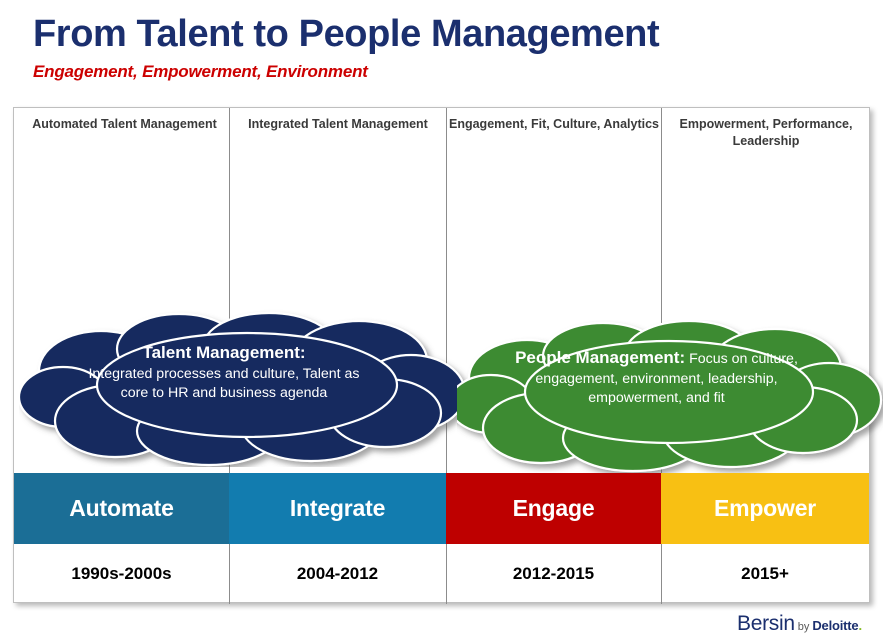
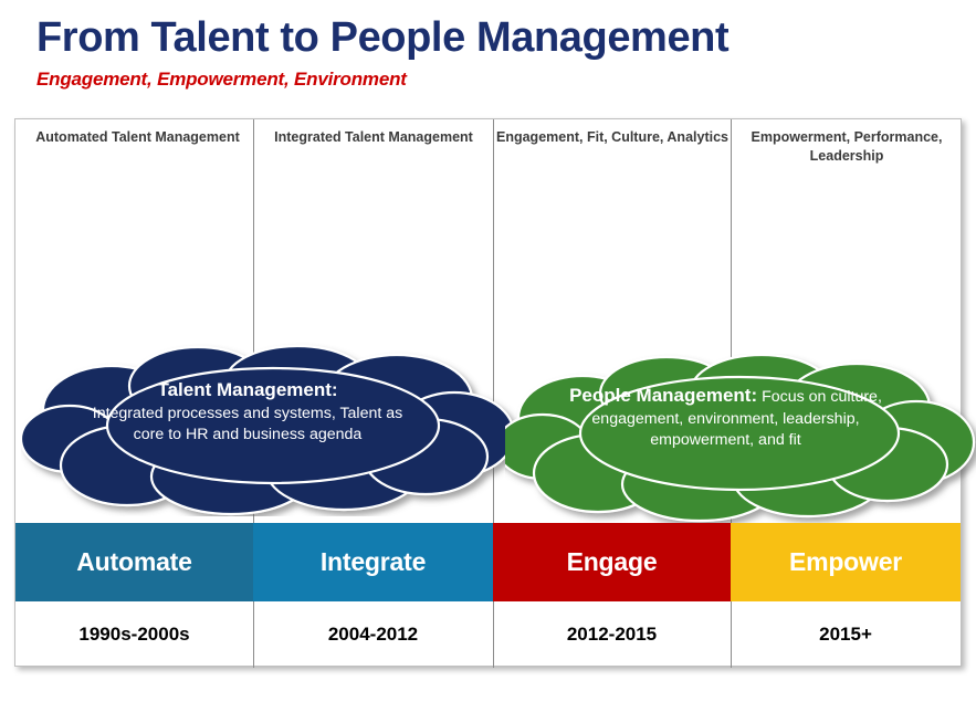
  From Talent to People Management
  Engagement, Empowerment, Environment
  Automated Talent Management
  Integrated Talent Management
  Engagement, Fit, Culture, Analytics
  Empowerment, Performance, Leadership
  Talent Management:
- Integrated processes and culture, Talent as core to HR and business agenda
+ Integrated processes and systems, Talent as core to HR and business agenda
  People Management: Focus on culture, engagement, environment, leadership, empowerment, and fit
  Automate
  Integrate
  Engage
  Empower
  1990s-2000s
  2004-2012
  2012-2015
  2015+
- Bersin
- by
- Deloitte
- .
